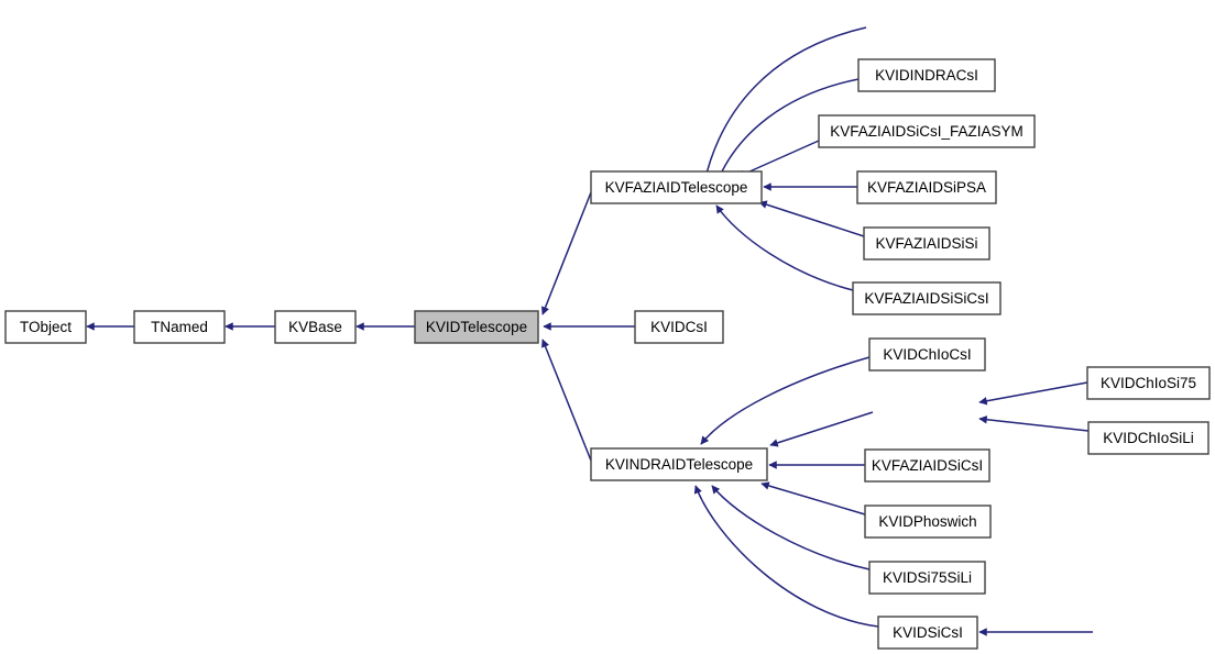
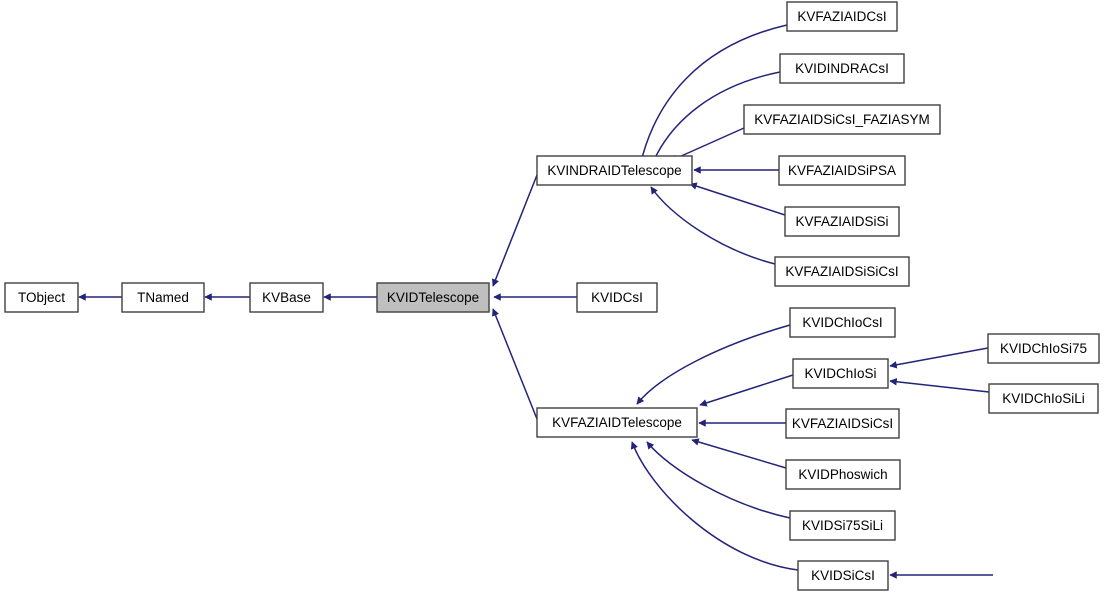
  TObject
  TNamed
  KVBase
  KVIDTelescope
- KVFAZIAIDTelescope
+ KVINDRAIDTelescope
+ KVFAZIAIDCsI
  KVIDINDRACsI
  KVFAZIAIDSiCsI_FAZIASYM
  KVFAZIAIDSiPSA
  KVFAZIAIDSiSi
  KVFAZIAIDSiSiCsI
  KVIDCsI
- KVINDRAIDTelescope
+ KVFAZIAIDTelescope
  KVIDChIoCsI
+ KVIDChIoSi
  KVIDChIoSi75
  KVIDChIoSiLi
  KVFAZIAIDSiCsI
  KVIDPhoswich
  KVIDSi75SiLi
  KVIDSiCsI
